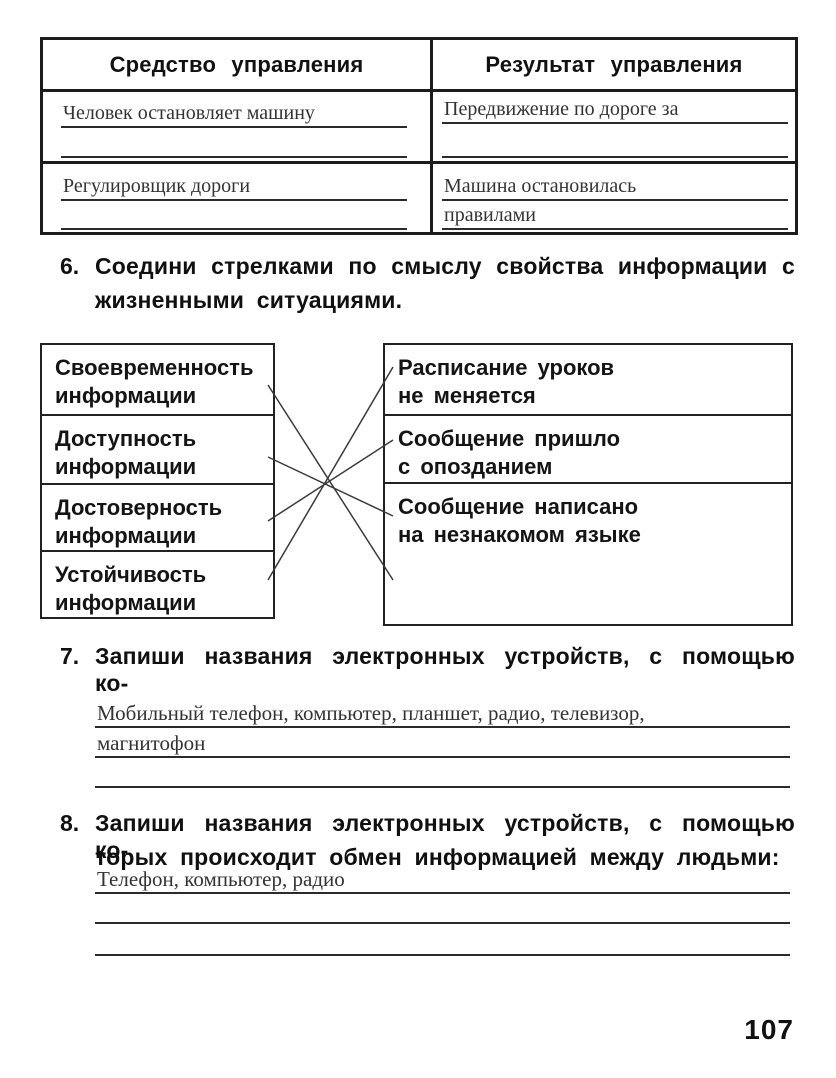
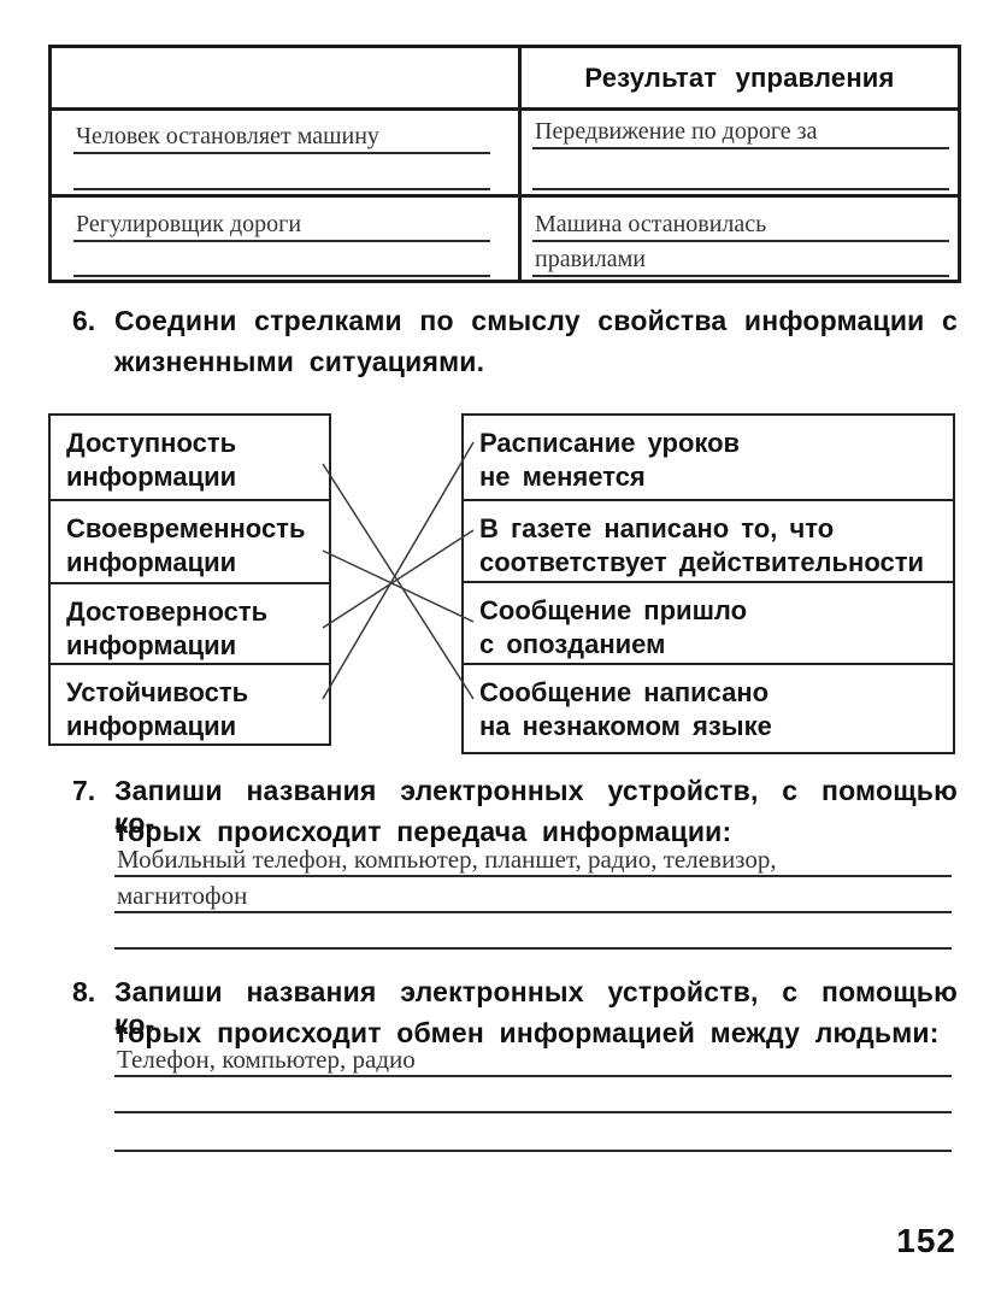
- Средство управления
  Результат управления
  Человек остановляет машину
  Передвижение по дороге за
  Регулировщик дороги
  Машина остановилась
  правилами
  6.
  Соедини стрелками по смыслу свойства информации с
  жизненными ситуациями.
- Своевременность
+ Доступность
  информации
- Доступность
+ Своевременность
  информации
  Достоверность
  информации
  Устойчивость
  информации
  Расписание уроков
  не меняется
+ В газете написано то, что
+ соответствует действительности
  Сообщение пришло
  с опозданием
  Сообщение написано
  на незнакомом языке
  7.
  Запиши названия электронных устройств, с помощью ко-
+ торых происходит передача информации:
  Мобильный телефон, компьютер, планшет, радио, телевизор,
  магнитофон
  8.
  Запиши названия электронных устройств, с помощью ко-
  торых происходит обмен информацией между людьми:
  Телефон, компьютер, радио
- 107
+ 152
